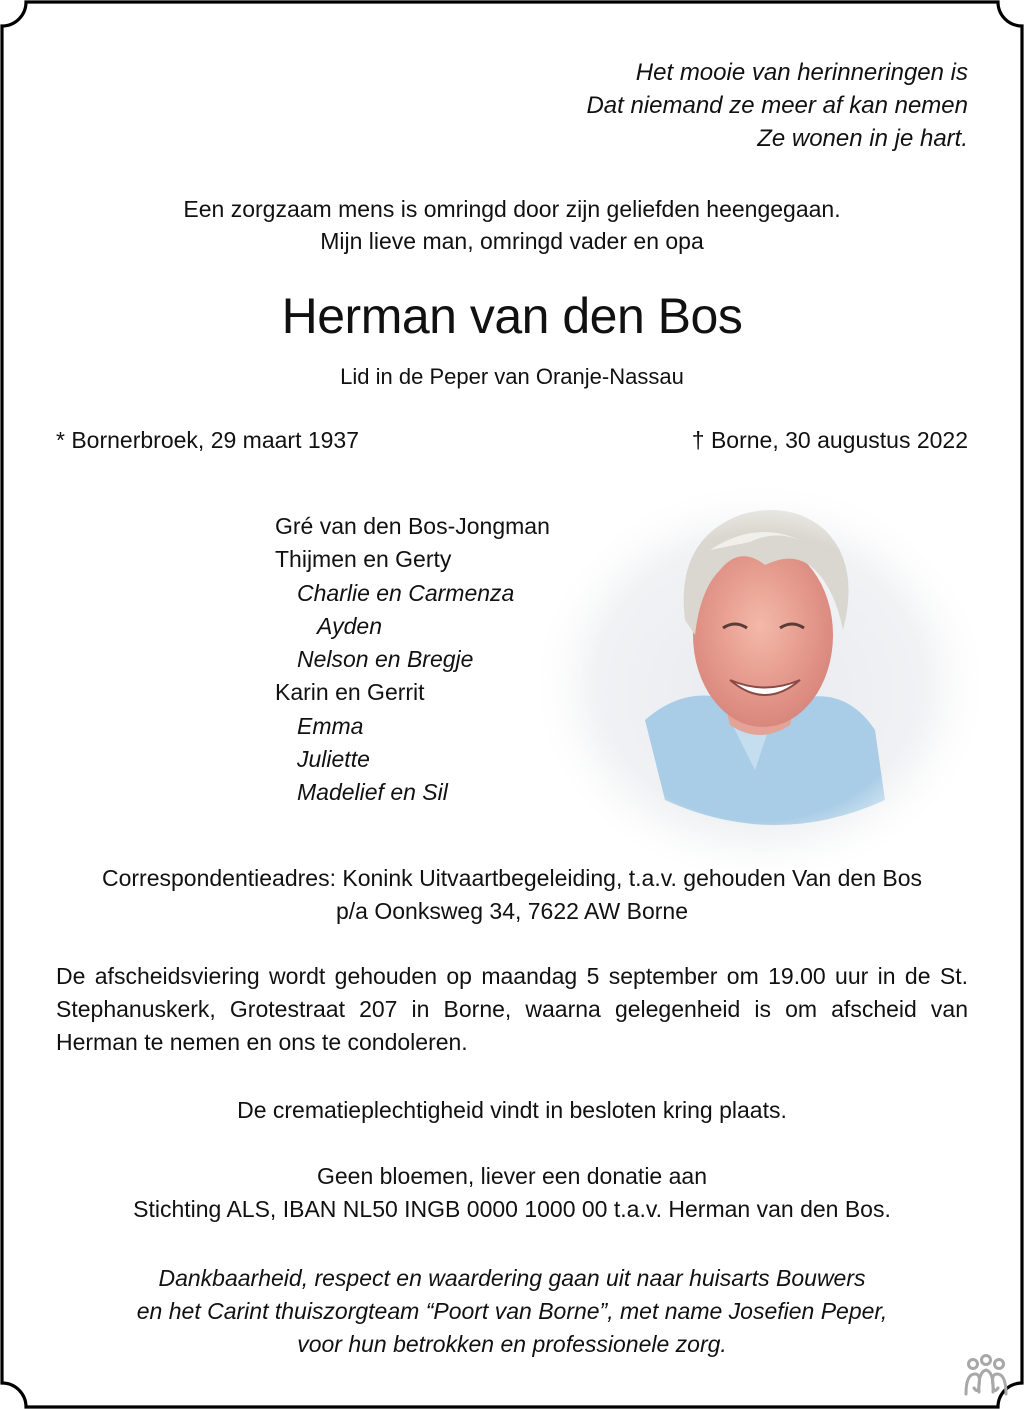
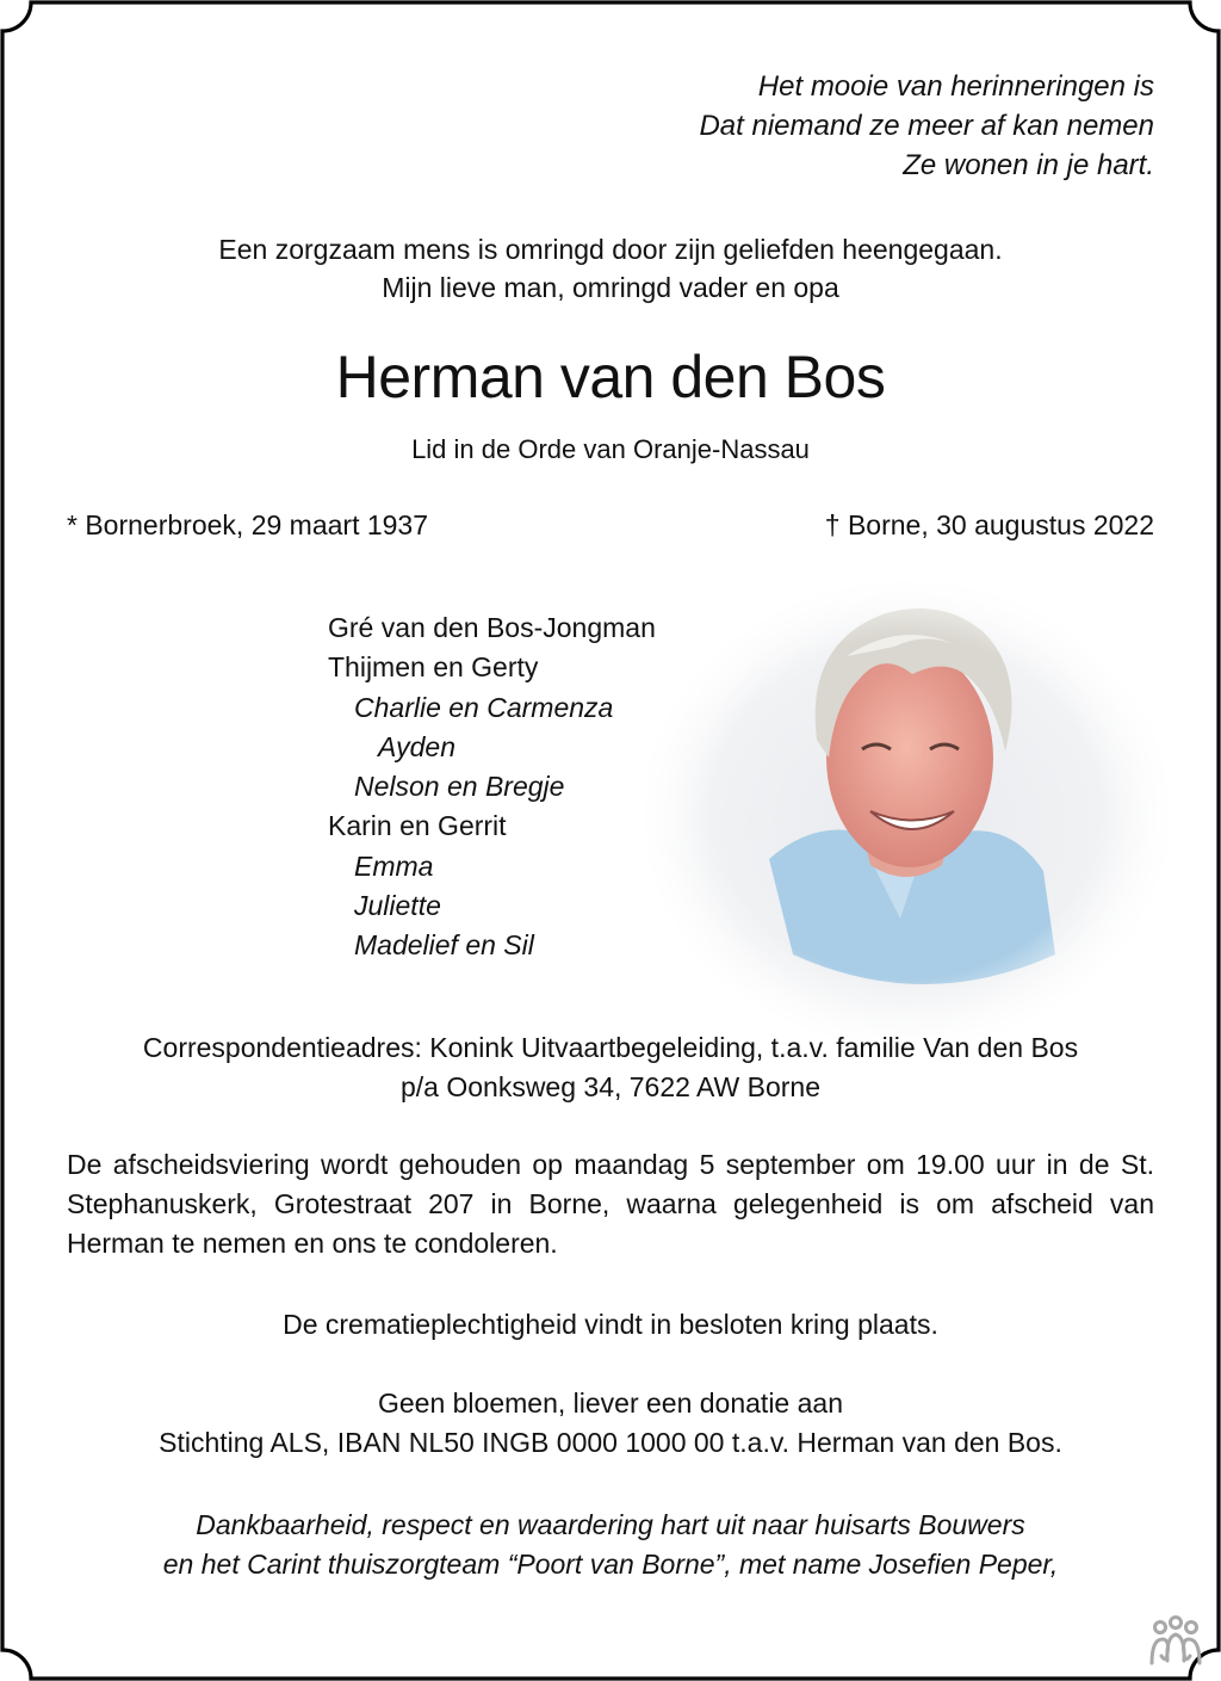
  Het mooie van herinneringen is
  Dat niemand ze meer af kan nemen
  Ze wonen in je hart.
  Een zorgzaam mens is omringd door zijn geliefden heengegaan.
  Mijn lieve man, omringd vader en opa
  Herman van den Bos
- Lid in de Peper van Oranje-Nassau
+ Lid in de Orde van Oranje-Nassau
  * Bornerbroek, 29 maart 1937
  † Borne, 30 augustus 2022
  Gré van den Bos-Jongman
  Thijmen en Gerty
  Charlie en Carmenza
  Ayden
  Nelson en Bregje
  Karin en Gerrit
  Emma
  Juliette
  Madelief en Sil
- Correspondentieadres: Konink Uitvaartbegeleiding, t.a.v. gehouden Van den Bos
+ Correspondentieadres: Konink Uitvaartbegeleiding, t.a.v. familie Van den Bos
  p/a Oonksweg 34, 7622 AW Borne
  De afscheidsviering wordt gehouden op maandag 5 september om 19.00 uur in de St. Stephanuskerk, Grotestraat 207 in Borne, waarna gelegenheid is om afscheid van Herman te nemen en ons te condoleren.
  De crematieplechtigheid vindt in besloten kring plaats.
  Geen bloemen, liever een donatie aan
  Stichting ALS, IBAN NL50 INGB 0000 1000 00 t.a.v. Herman van den Bos.
- Dankbaarheid, respect en waardering gaan uit naar huisarts Bouwers
+ Dankbaarheid, respect en waardering hart uit naar huisarts Bouwers
  en het Carint thuiszorgteam “Poort van Borne”, met name Josefien Peper,
- voor hun betrokken en professionele zorg.
